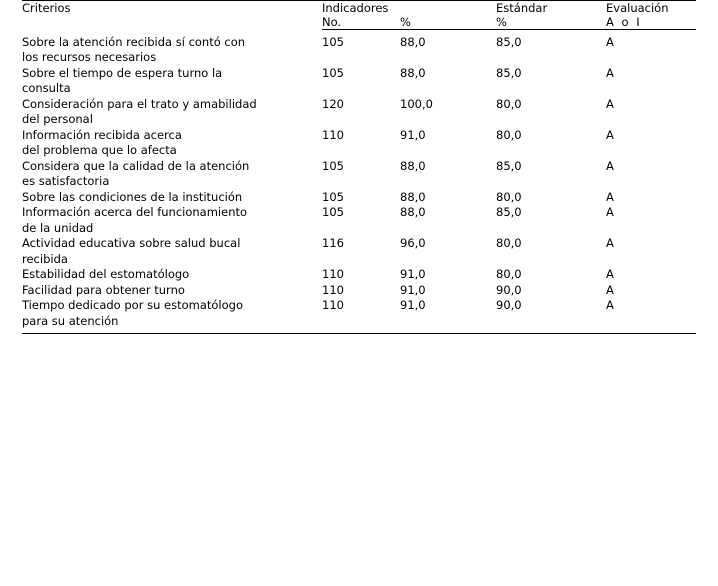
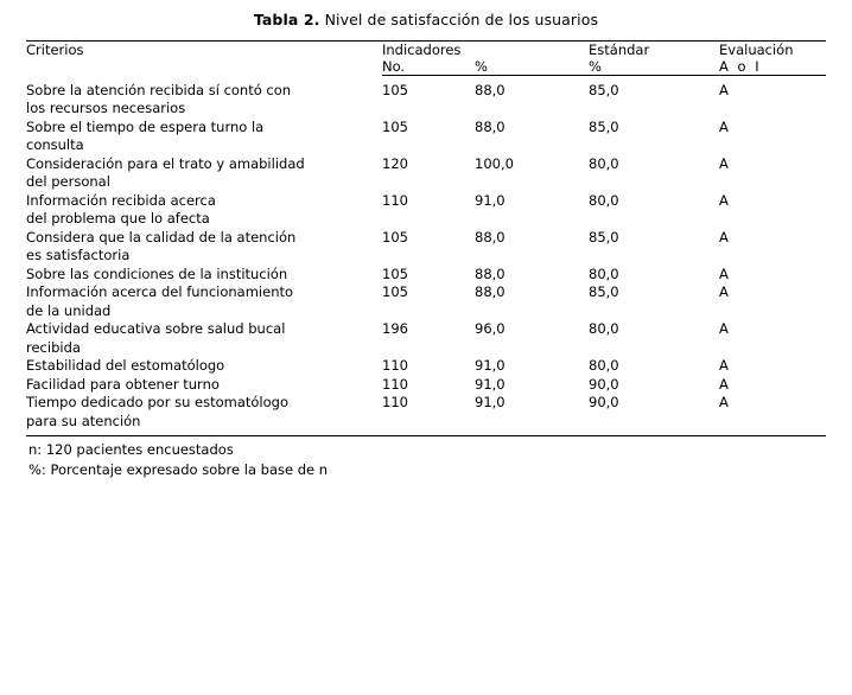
+ Tabla 2. Nivel de satisfacción de los usuarios
  Criterios	Indicadores	Estándar	Evaluación
  No.	%	%	A o I
  Sobre la atención recibida sí contó con los recursos necesarios	105	88,0	85,0	A
  Sobre el tiempo de espera turno la consulta	105	88,0	85,0	A
  Consideración para el trato y amabilidad del personal	120	100,0	80,0	A
  Información recibida acerca del problema que lo afecta	110	91,0	80,0	A
  Considera que la calidad de la atención es satisfactoria	105	88,0	85,0	A
  Sobre las condiciones de la institución	105	88,0	80,0	A
  Información acerca del funcionamiento de la unidad	105	88,0	85,0	A
- Actividad educativa sobre salud bucal recibida	116	96,0	80,0	A
+ Actividad educativa sobre salud bucal recibida	196	96,0	80,0	A
  Estabilidad del estomatólogo	110	91,0	80,0	A
  Facilidad para obtener turno	110	91,0	90,0	A
  Tiempo dedicado por su estomatólogo para su atención	110	91,0	90,0	A
+ n: 120 pacientes encuestados
+ %: Porcentaje expresado sobre la base de n
